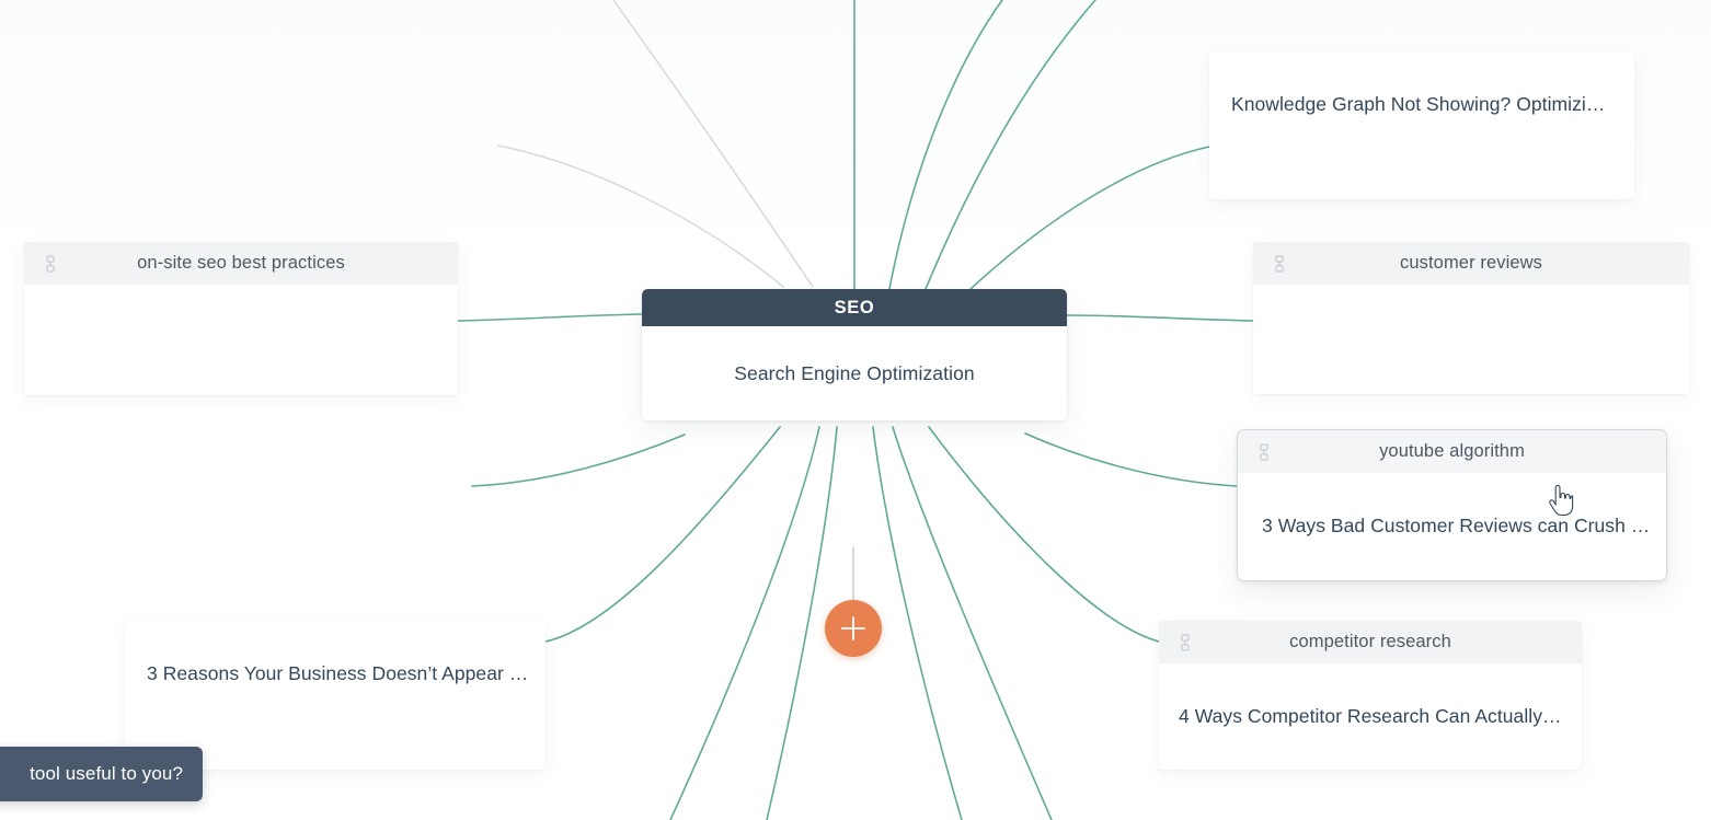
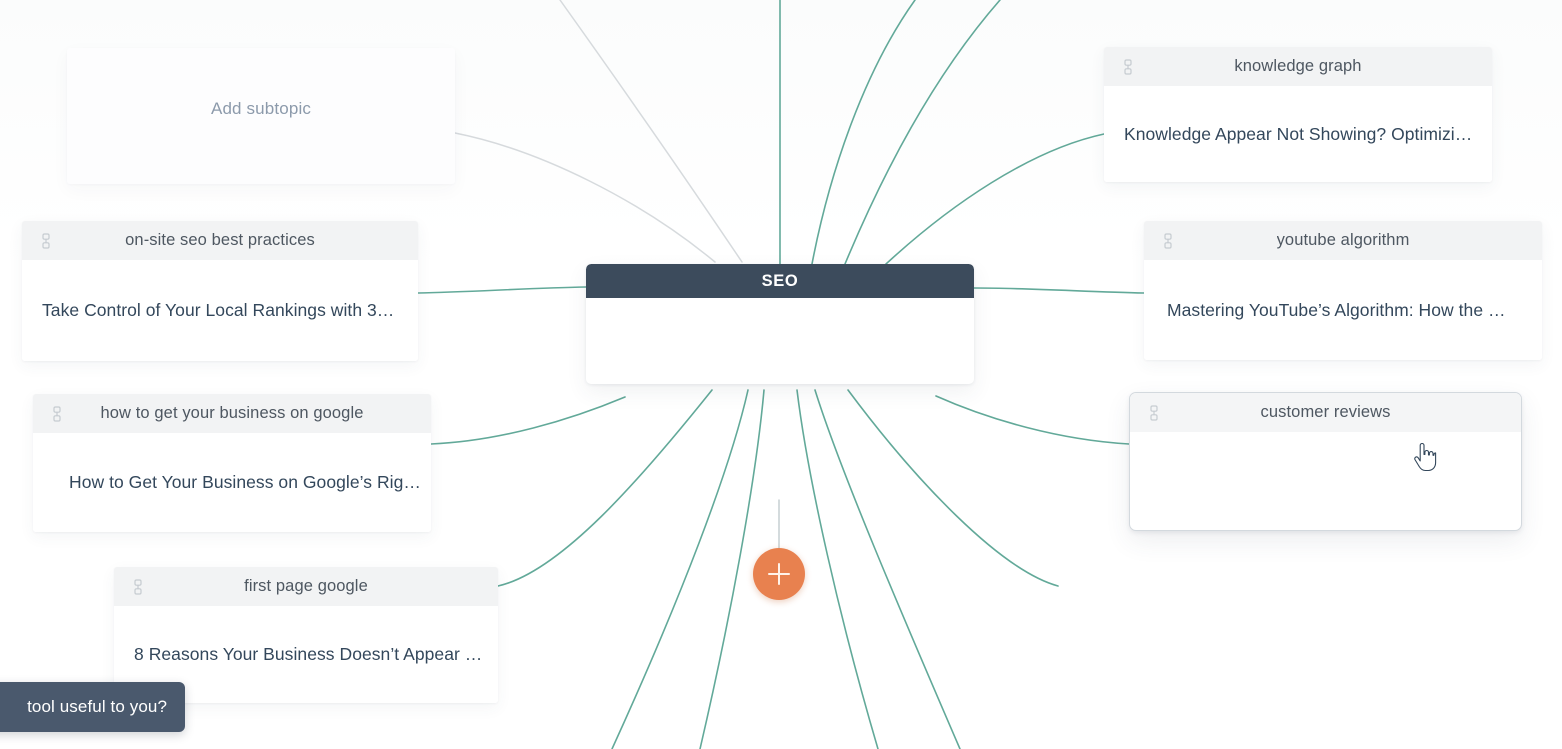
+ Add subtopic
  SEO
- Search Engine Optimization
  on-site seo best practices
+ Take Control of Your Local Rankings with 3…
+ how to get your business on google
+ How to Get Your Business on Google’s Rig…
+ first page google
- 3 Reasons Your Business Doesn’t Appear …
+ 8 Reasons Your Business Doesn’t Appear …
+ knowledge graph
- Knowledge Graph Not Showing? Optimizi…
+ Knowledge Appear Not Showing? Optimizi…
- customer reviews
+ youtube algorithm
+ Mastering YouTube’s Algorithm: How the …
- youtube algorithm
+ customer reviews
- 3 Ways Bad Customer Reviews can Crush …
- competitor research
- 4 Ways Competitor Research Can Actually…
  tool useful to you?
